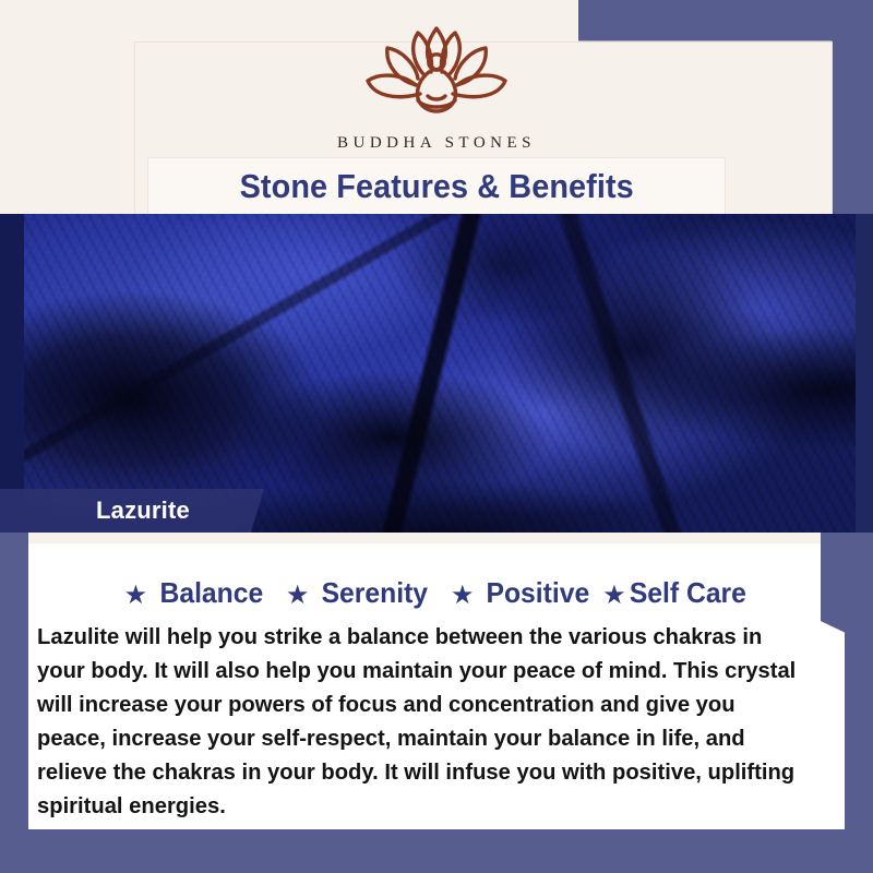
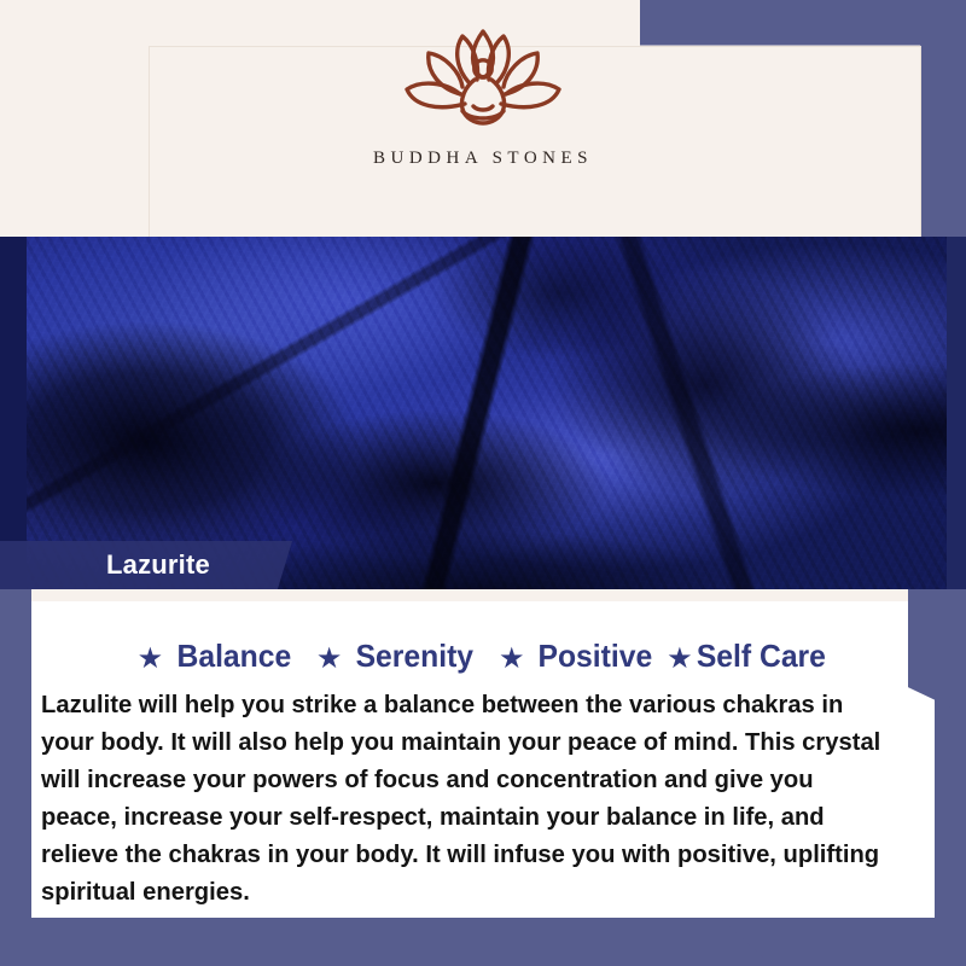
  BUDDHA STONES
- Stone Features & Benefits
  Lazurite
  ★ Balance ★ Serenity ★ Positive ★Self Care
  Lazulite will help you strike a balance between the various chakras in your body. It will also help you maintain your peace of mind. This crystal will increase your powers of focus and concentration and give you peace, increase your self-respect, maintain your balance in life, and relieve the chakras in your body. It will infuse you with positive, uplifting spiritual energies.
